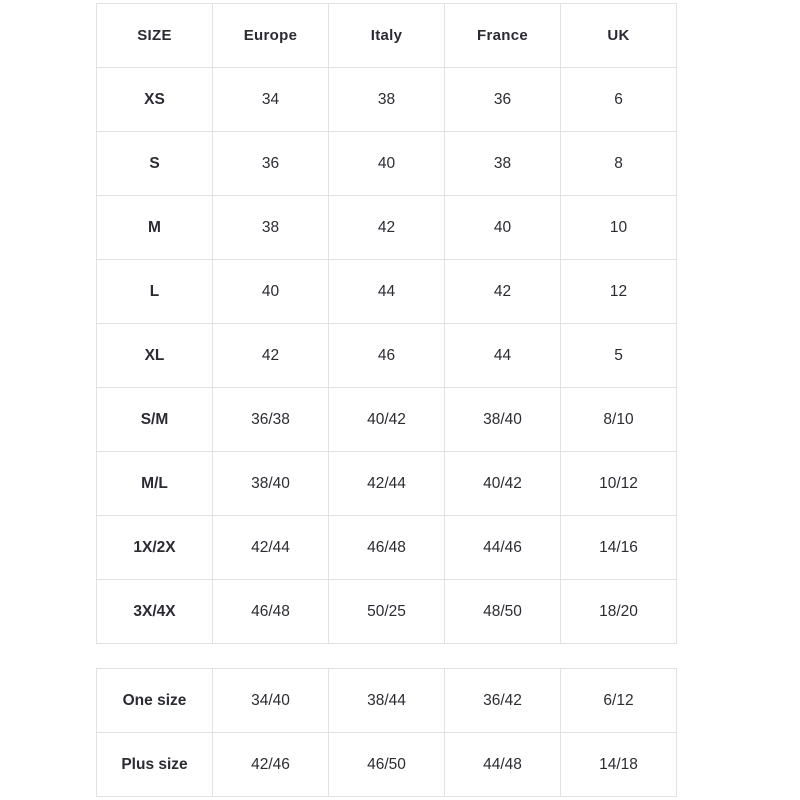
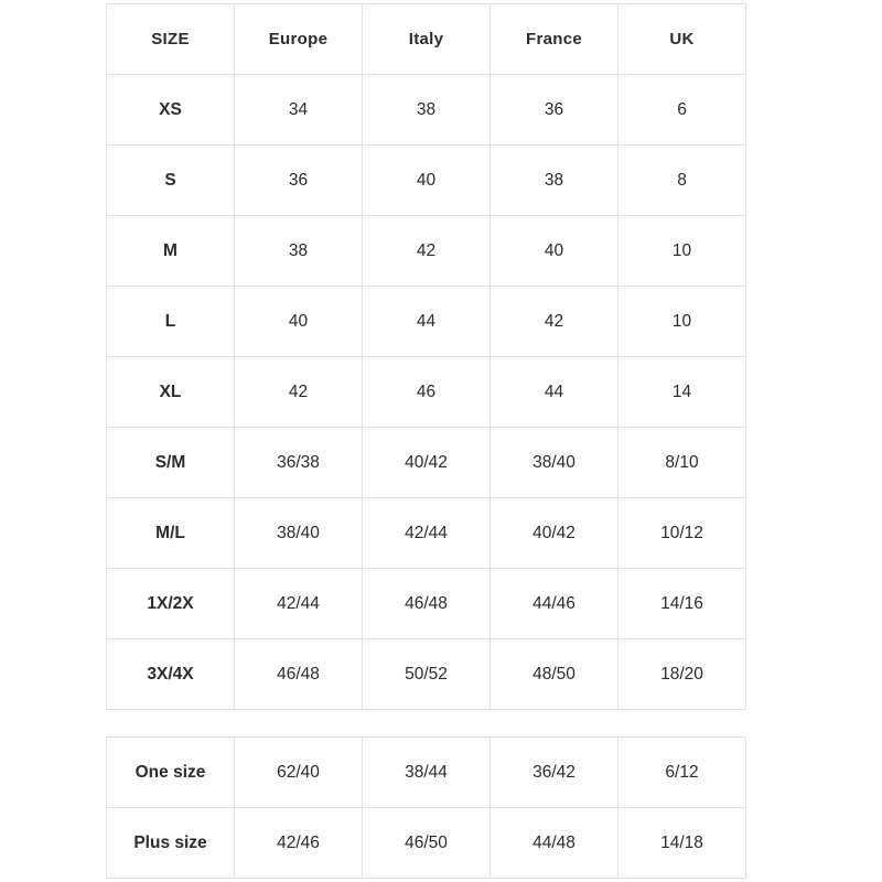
  SIZE	Europe	Italy	France	UK
  XS	34	38	36	6
  S	36	40	38	8
  M	38	42	40	10
- L	40	44	42	12
+ L	40	44	42	10
- XL	42	46	44	5
+ XL	42	46	44	14
  S/M	36/38	40/42	38/40	8/10
  M/L	38/40	42/44	40/42	10/12
  1X/2X	42/44	46/48	44/46	14/16
- 3X/4X	46/48	50/25	48/50	18/20
+ 3X/4X	46/48	50/52	48/50	18/20
- One size	34/40	38/44	36/42	6/12
+ One size	62/40	38/44	36/42	6/12
  Plus size	42/46	46/50	44/48	14/18
